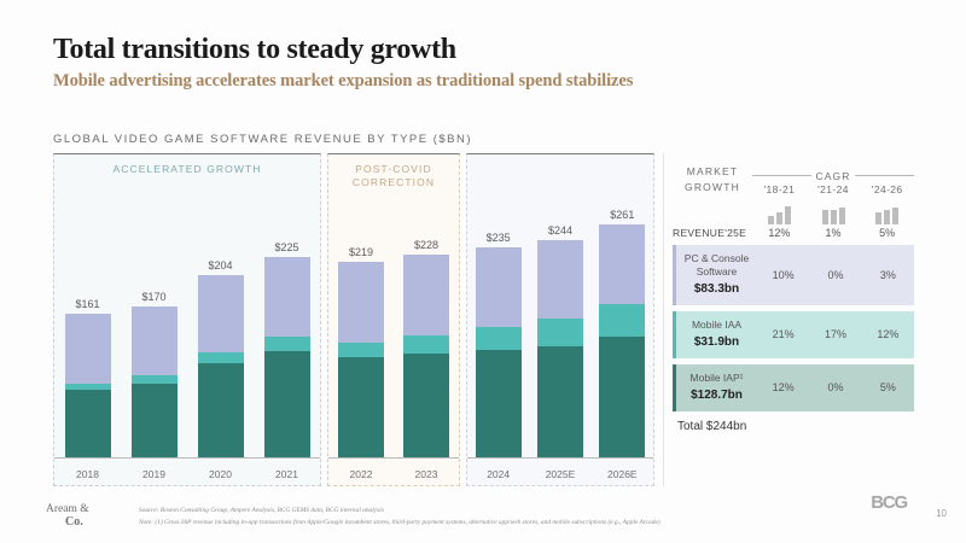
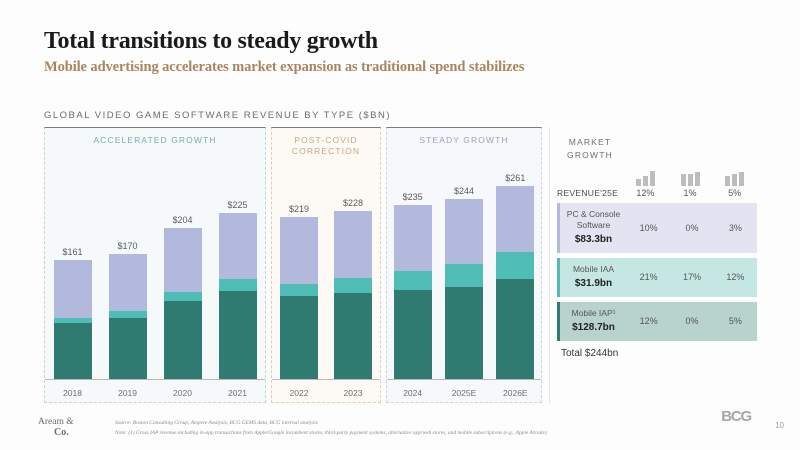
  Total transitions to steady growth
  Mobile advertising accelerates market expansion as traditional spend stabilizes
  GLOBAL VIDEO GAME SOFTWARE REVENUE BY TYPE ($BN)
  ACCELERATED GROWTH
  $161
  $170
  $204
  $225
  2018
  2019
  2020
  2021
  POST-COVID CORRECTION
  $219
  $228
  2022
  2023
+ STEADY GROWTH
  $235
  $244
  $261
  2024
  2025E
  2026E
  MARKET
  GROWTH
- CAGR
- '18-21
- '21-24
- '24-26
  REVENUE'25E
  12%
  1%
  5%
  PC & Console
  Software
  $83.3bn
  10%
  0%
  3%
  Mobile IAA
  $31.9bn
  21%
  17%
  12%
  Mobile IAP¹
  $128.7bn
  12%
  0%
  5%
  Total $244bn
  BCG
  Aream &
  Co.
  10
